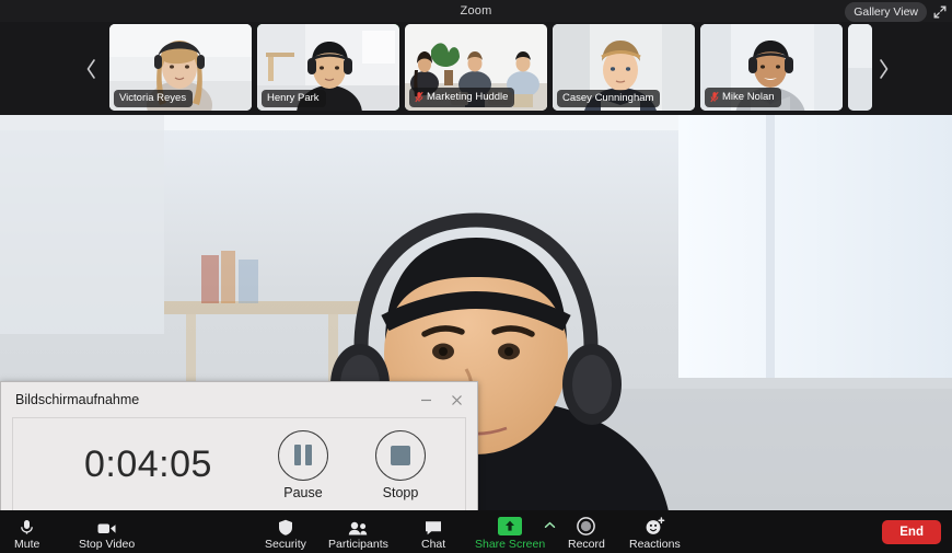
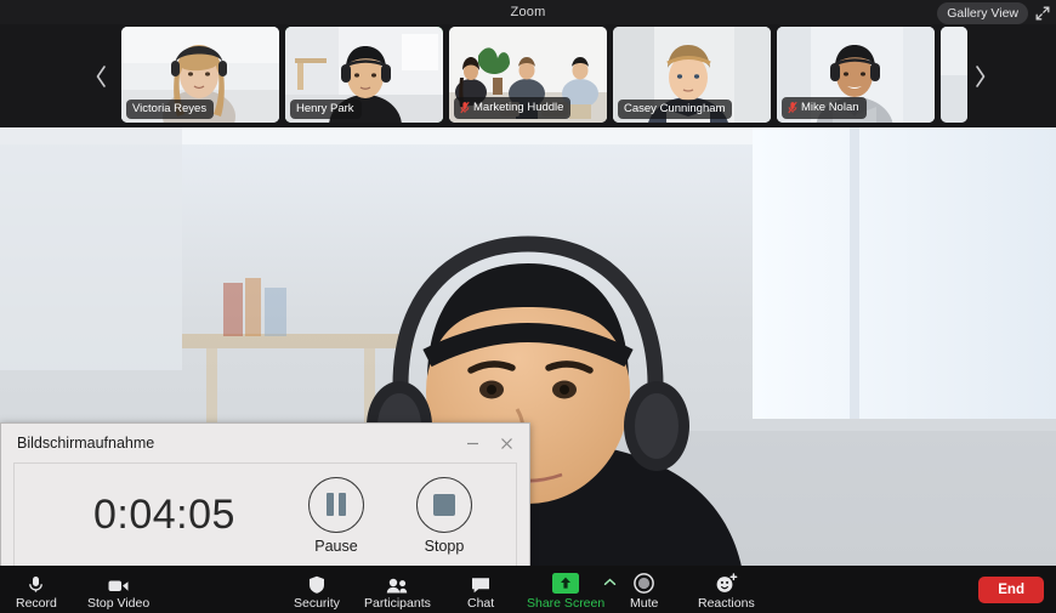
  Zoom
  Gallery View
  Victoria Reyes
  Henry Park
  Marketing Huddle
  Casey Cunningham
  Mike Nolan
  Bildschirmaufnahme
  0:04:05
  Pause
  Stopp
- Mute
+ Record
  Stop Video
  Security
  Participants
  Chat
  Share Screen
- Record
+ Mute
  Reactions
  End
